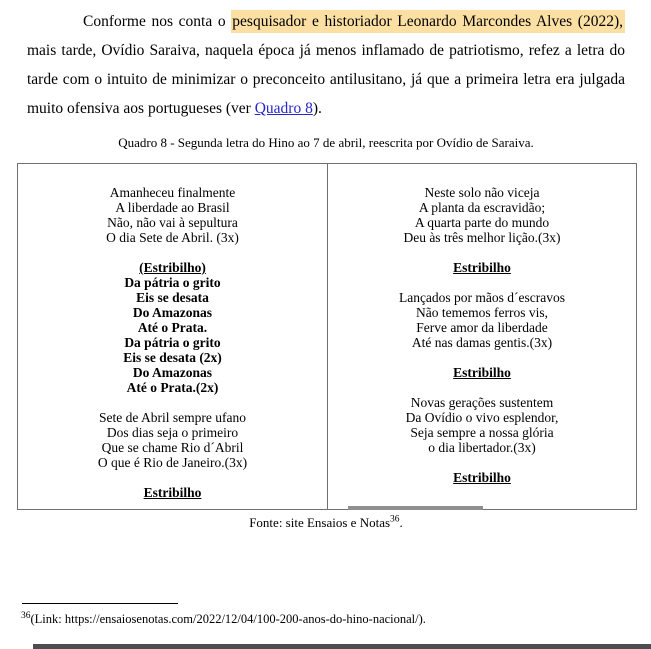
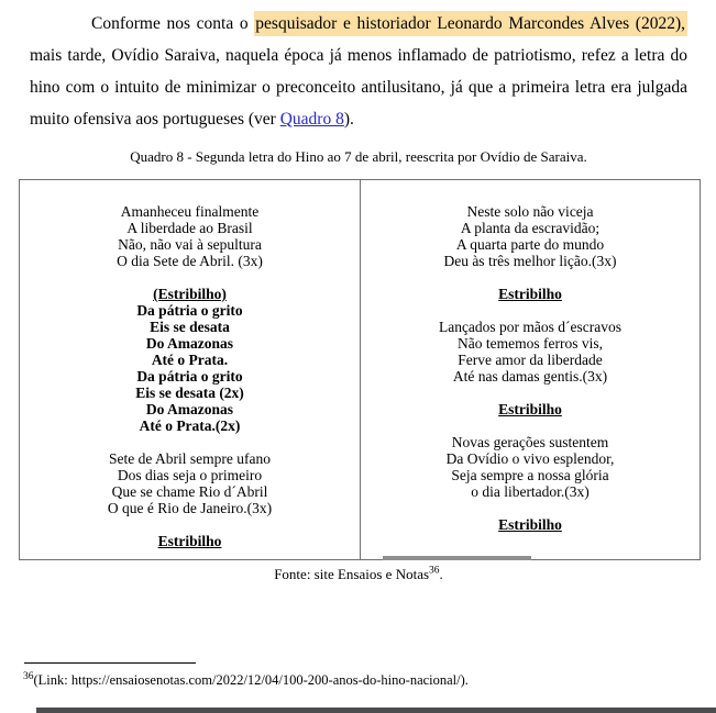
  Conforme nos conta o pesquisador e historiador Leonardo Marcondes Alves (2022),
  mais tarde, Ovídio Saraiva, naquela época já menos inflamado de patriotismo, refez a letra do
- tarde com o intuito de minimizar o preconceito antilusitano, já que a primeira letra era julgada
+ hino com o intuito de minimizar o preconceito antilusitano, já que a primeira letra era julgada
  muito ofensiva aos portugueses (ver Quadro 8).
  Quadro 8 - Segunda letra do Hino ao 7 de abril, reescrita por Ovídio de Saraiva.
  Amanheceu finalmente
  A liberdade ao Brasil
  Não, não vai à sepultura
  O dia Sete de Abril. (3x)
  (Estribilho)
  Da pátria o grito
  Eis se desata
  Do Amazonas
  Até o Prata.
  Da pátria o grito
  Eis se desata (2x)
  Do Amazonas
  Até o Prata.(2x)
  Sete de Abril sempre ufano
  Dos dias seja o primeiro
  Que se chame Rio d´Abril
  O que é Rio de Janeiro.(3x)
  Estribilho
  Neste solo não viceja
  A planta da escravidão;
  A quarta parte do mundo
  Deu às três melhor lição.(3x)
  Estribilho
  Lançados por mãos d´escravos
  Não tememos ferros vis,
  Ferve amor da liberdade
  Até nas damas gentis.(3x)
  Estribilho
  Novas gerações sustentem
  Da Ovídio o vivo esplendor,
  Seja sempre a nossa glória
  o dia libertador.(3x)
  Estribilho
  Fonte: site Ensaios e Notas36.
  36(Link: https://ensaiosenotas.com/2022/12/04/100-200-anos-do-hino-nacional/).
